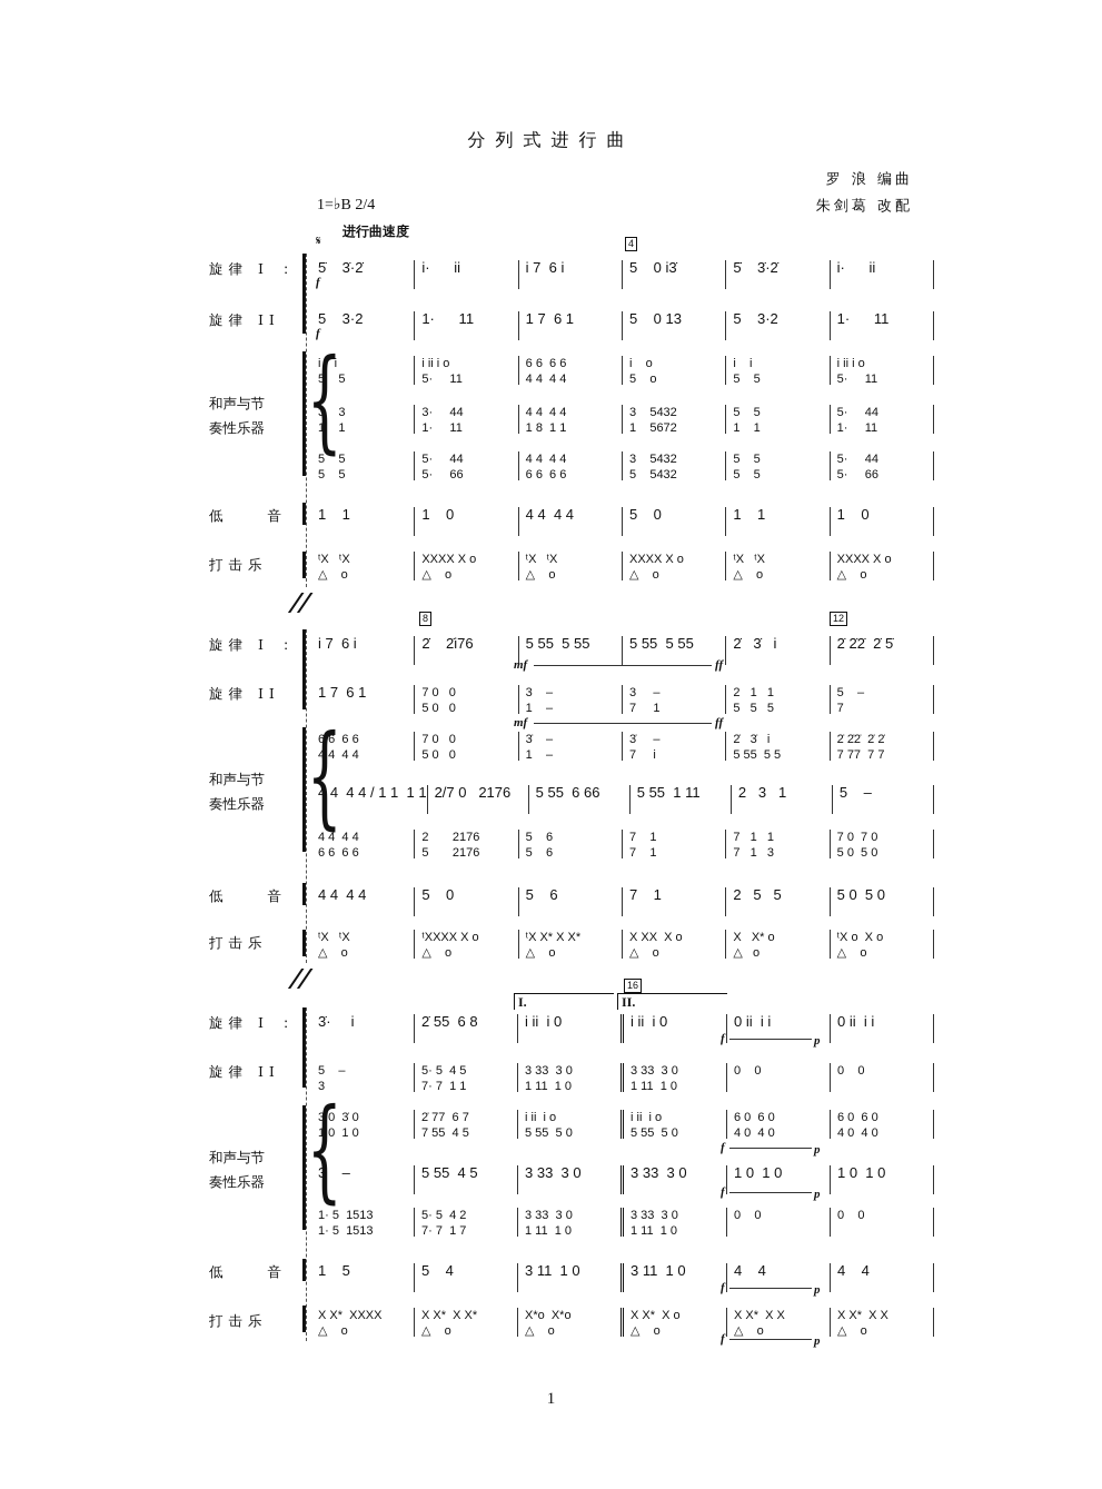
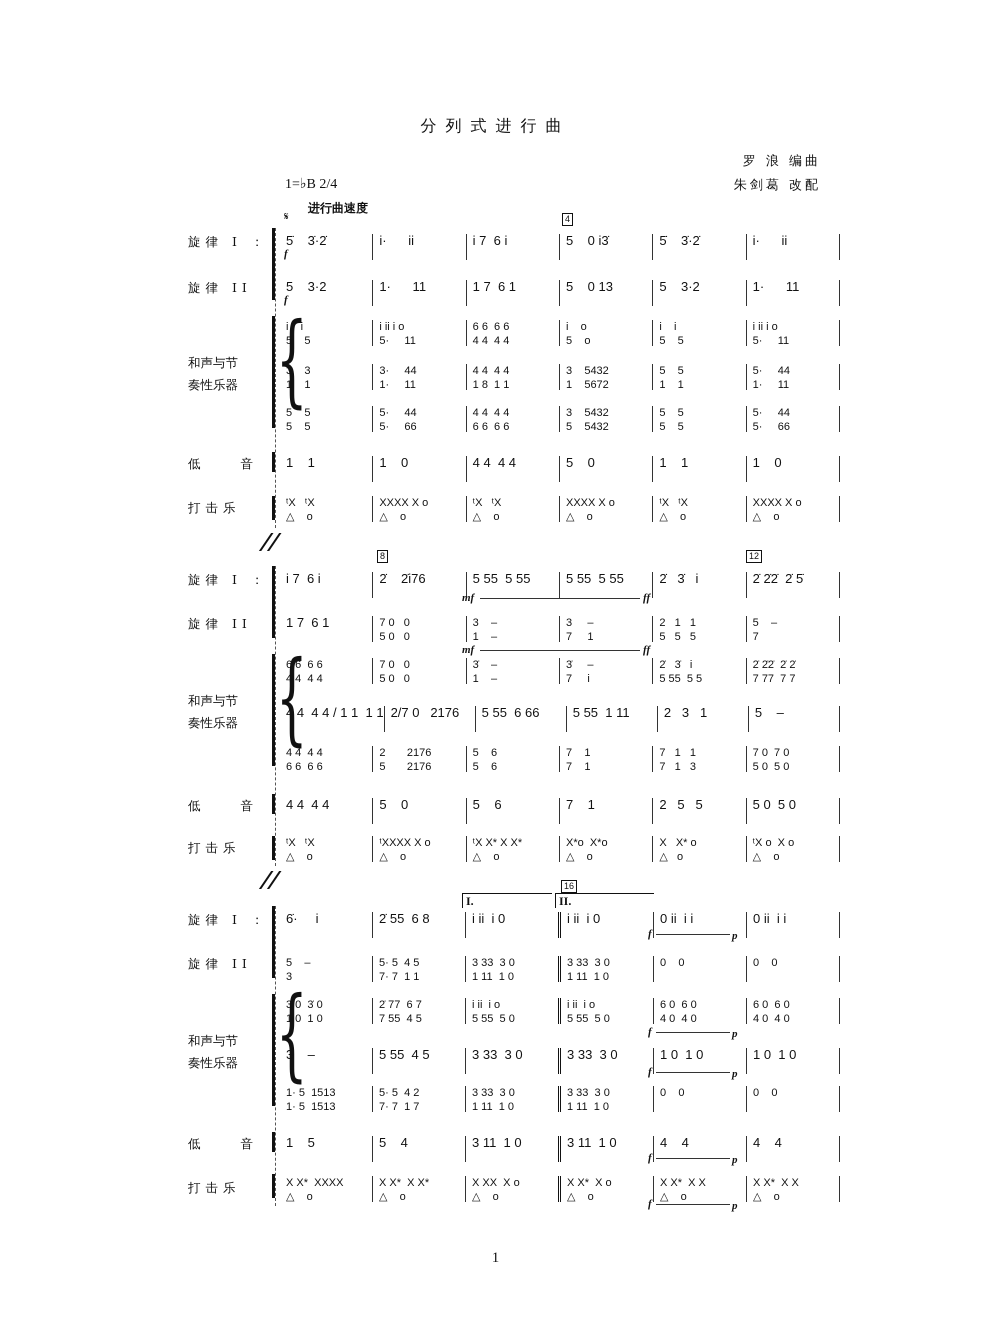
  分列式进行曲
  罗 浪 编曲
  朱剑葛 改配
  1=♭B 2/4
  进行曲速度
  𝄋
  4
  8
  12
  16
  {
  旋律 I ：
  5̇ 3̇·2̇
  i· ii
  i 7 6 i
  5 0 i3̇
  5̇ 3̇·2̇
  i· ii
  f
  旋律 II
  5 3·2
  1· 11
  1 7 6 1
  5 0 13
  5 3·2
  1· 11
  f
  和声与节
  奏性乐器
  i i
  5 5
  i ii i o
  5· 11
  6 6 6 6
  4 4 4 4
  i o
  5 o
  i i
  5 5
  i ii i o
  5· 11
  3 3
  1 1
  3· 44
  1· 11
  4 4 4 4
  1 8 1 1
  3 5432
  1 5672
  5 5
  1 1
  5· 44
  1· 11
  5 5
  5 5
  5· 44
  5· 66
  4 4 4 4
  6 6 6 6
  3 5432
  5 5432
  5 5
  5 5
  5· 44
  5· 66
  低 音
  1 1
  1 0
  4 4 4 4
  5 0
  1 1
  1 0
  打击乐
  ᵗX ᵗX
  △ o
  XXXX X o
  △ o
  ᵗX ᵗX
  △ o
  XXXX X o
  △ o
  ᵗX ᵗX
  △ o
  XXXX X o
  △ o
  {
  旋律 I ：
  i 7 6 i
  2̇ 2̇i76
  5 55 5 55
  5 55 5 55
  2̇ 3̇ i
  2̇ 2̇2̇ 2̇ 5̇
  mf
  ff
  旋律 II
  1 7 6 1
  7 0 0
  5 0 0
  3 –
  1 –
  3 –
  7 1
  2 1 1
  5 5 5
  5 –
  7
  mf
  ff
  和声与节
  奏性乐器
  6 6 6 6
  4 4 4 4
  7 0 0
  5 0 0
  3̇ –
  1 –
  3̇ –
  7 i
  2̇ 3̇ i
  5 55 5 5
  2̇ 2̇2̇ 2̇ 2̇
  7 77 7 7
  4 4 4 4 / 1 1 1 1
  2/7 0 2176
  5 55 6 66
  5 55 1 11
  2 3 1
  5 –
  4 4 4 4
  6 6 6 6
  2 2176
  5 2176
  5 6
  5 6
  7 1
  7 1
  7 1 1
  7 1 3
  7 0 7 0
  5 0 5 0
  低 音
  4 4 4 4
  5 0
  5 6
  7 1
  2 5 5
  5 0 5 0
  打击乐
  ᵗX ᵗX
  △ o
  ᵗXXXX X o
  △ o
  ᵗX X* X X*
  △ o
- X XX X o
+ X*o X*o
  △ o
  X X* o
  △ o
  ᵗX o X o
  △ o
  I.
  II.
  {
  旋律 I ：
- 3̇· i
+ 6̇· i
  2̇ 55 6 8
  i ii i 0
  i ii i 0
  0 ii i i
  0 ii i i
  f
  p
  旋律 II
  5 –
  3
  5· 5 4 5
  7· 7 1 1
  3 33 3 0
  1 11 1 0
  3 33 3 0
  1 11 1 0
  0 0
  0 0
  和声与节
  奏性乐器
  3̇ 0 3̇ 0
  1 0 1 0
  2̇ 77 6 7
  7 55 4 5
  i ii i o
  5 55 5 0
  i ii i o
  5 55 5 0
  6 0 6 0
  4 0 4 0
  6 0 6 0
  4 0 4 0
  f
  p
  3 –
  5 55 4 5
  3 33 3 0
  3 33 3 0
  1 0 1 0
  1 0 1 0
  f
  p
  1· 5 1513
  1· 5 1513
  5· 5 4 2
  7· 7 1 7
  3 33 3 0
  1 11 1 0
  3 33 3 0
  1 11 1 0
  0 0
  0 0
  低 音
  1 5
  5 4
  3 11 1 0
  3 11 1 0
  4 4
  4 4
  f
  p
  打击乐
  X X* XXXX
  △ o
  X X* X X*
  △ o
- X*o X*o
+ X XX X o
  △ o
  X X* X o
  △ o
  X X* X X
  △ o
  X X* X X
  △ o
  f
  p
  1
